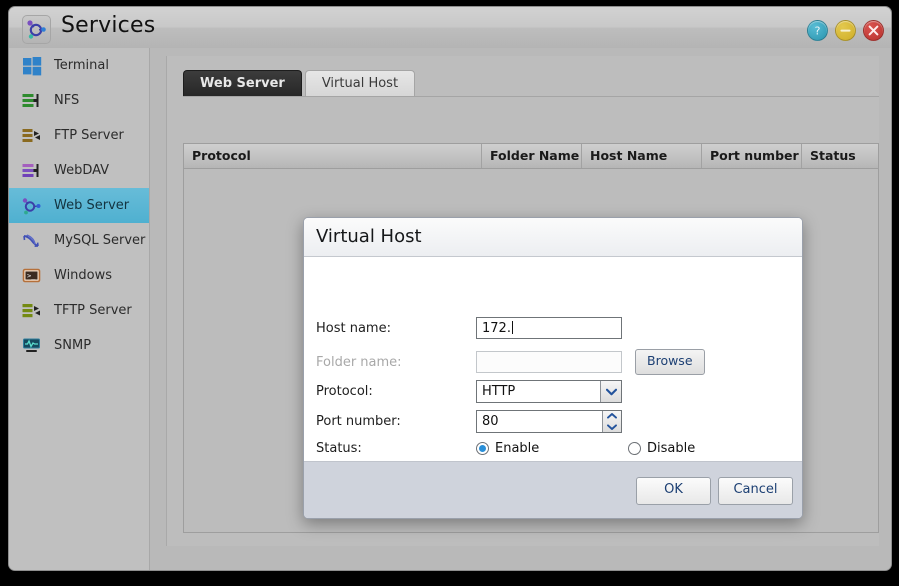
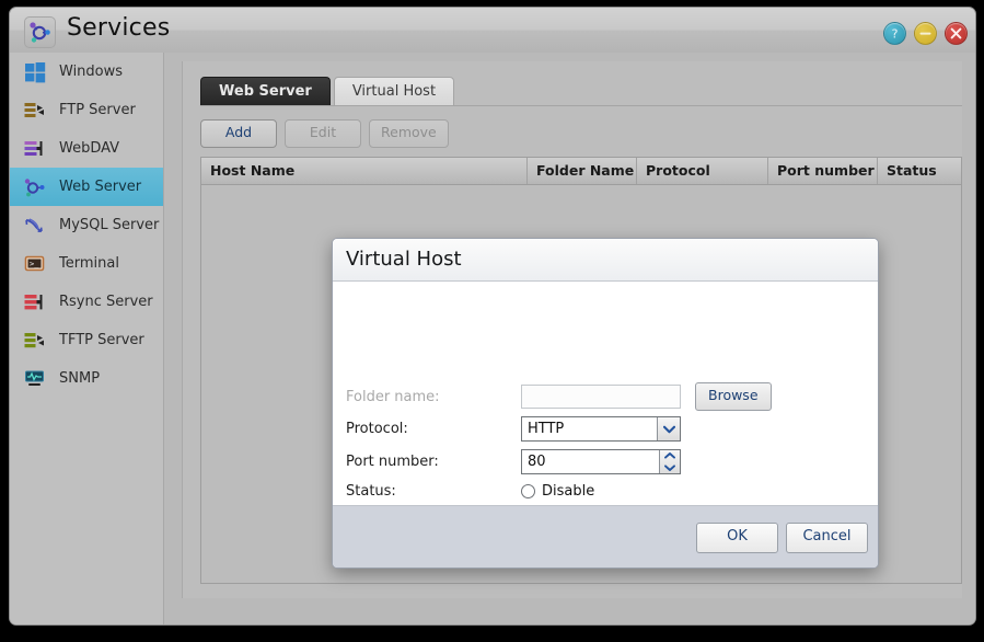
  Services
  ?
- Terminal
+ Windows
- NFS
  FTP Server
  WebDAV
  Web Server
  MySQL Server
  >_
- Windows
+ Terminal
+ Rsync Server
  TFTP Server
  SNMP
  Web Server
  Virtual Host
+ Add
+ Edit
+ Remove
- Protocol
+ Host Name
  Folder Name
- Host Name
+ Protocol
  Port number
  Status
  Virtual Host
- Host name:
- 172.
  Folder name:
  Browse
  Protocol:
  HTTP
  Port number:
  80
  Status:
- Enable
  Disable
  OK
  Cancel
